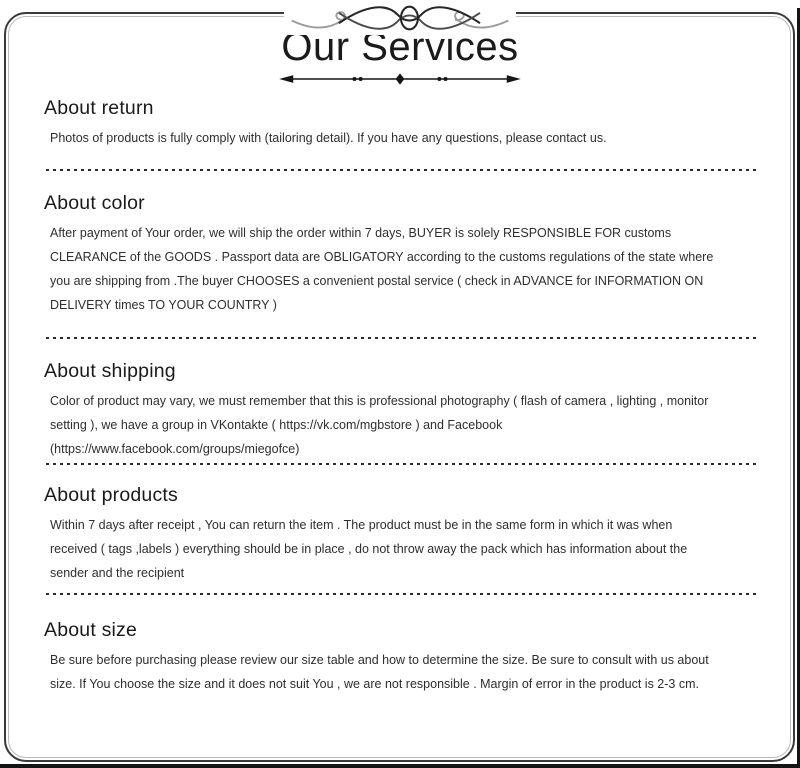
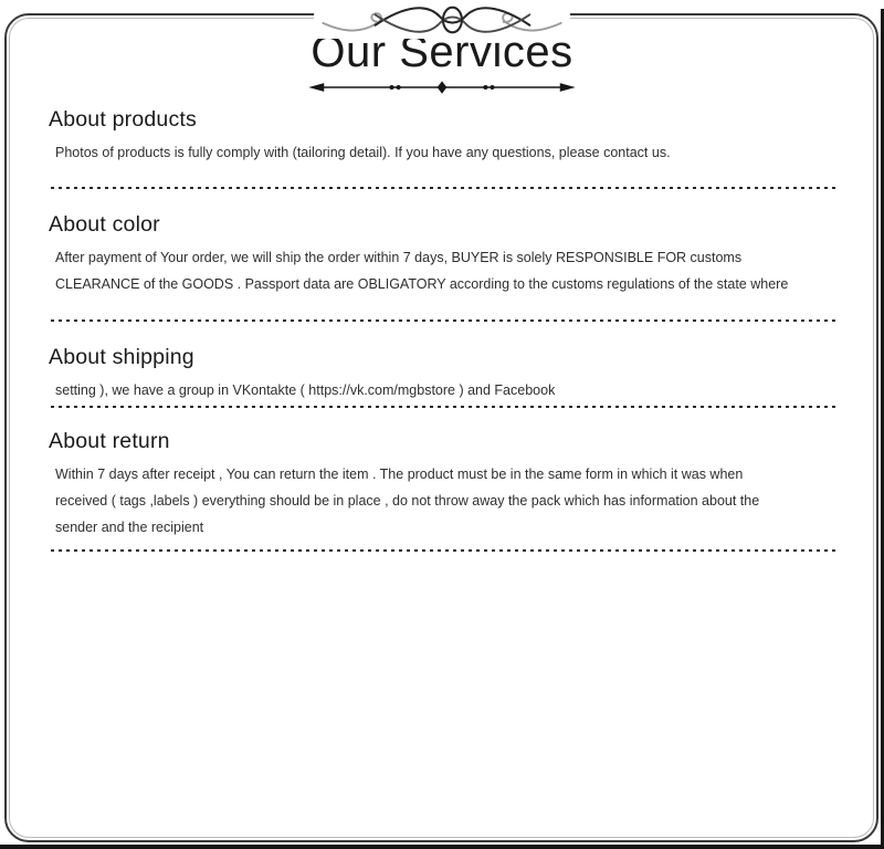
  Our Services
- About return
+ About products
  Photos of products is fully comply with (tailoring detail). If you have any questions, please contact us.
  About color
  After payment of Your order, we will ship the order within 7 days, BUYER is solely RESPONSIBLE FOR customs
  CLEARANCE of the GOODS . Passport data are OBLIGATORY according to the customs regulations of the state where
- you are shipping from .The buyer CHOOSES a convenient postal service ( check in ADVANCE for INFORMATION ON
- DELIVERY times TO YOUR COUNTRY )
  About shipping
- Color of product may vary, we must remember that this is professional photography ( flash of camera , lighting , monitor
  setting ), we have a group in VKontakte ( https://vk.com/mgbstore ) and Facebook
- (https://www.facebook.com/groups/miegofce)
- About products
+ About return
  Within 7 days after receipt , You can return the item . The product must be in the same form in which it was when
  received ( tags ,labels ) everything should be in place , do not throw away the pack which has information about the
  sender and the recipient
- About size
- Be sure before purchasing please review our size table and how to determine the size. Be sure to consult with us about
- size. If You choose the size and it does not suit You , we are not responsible . Margin of error in the product is 2-3 cm.
